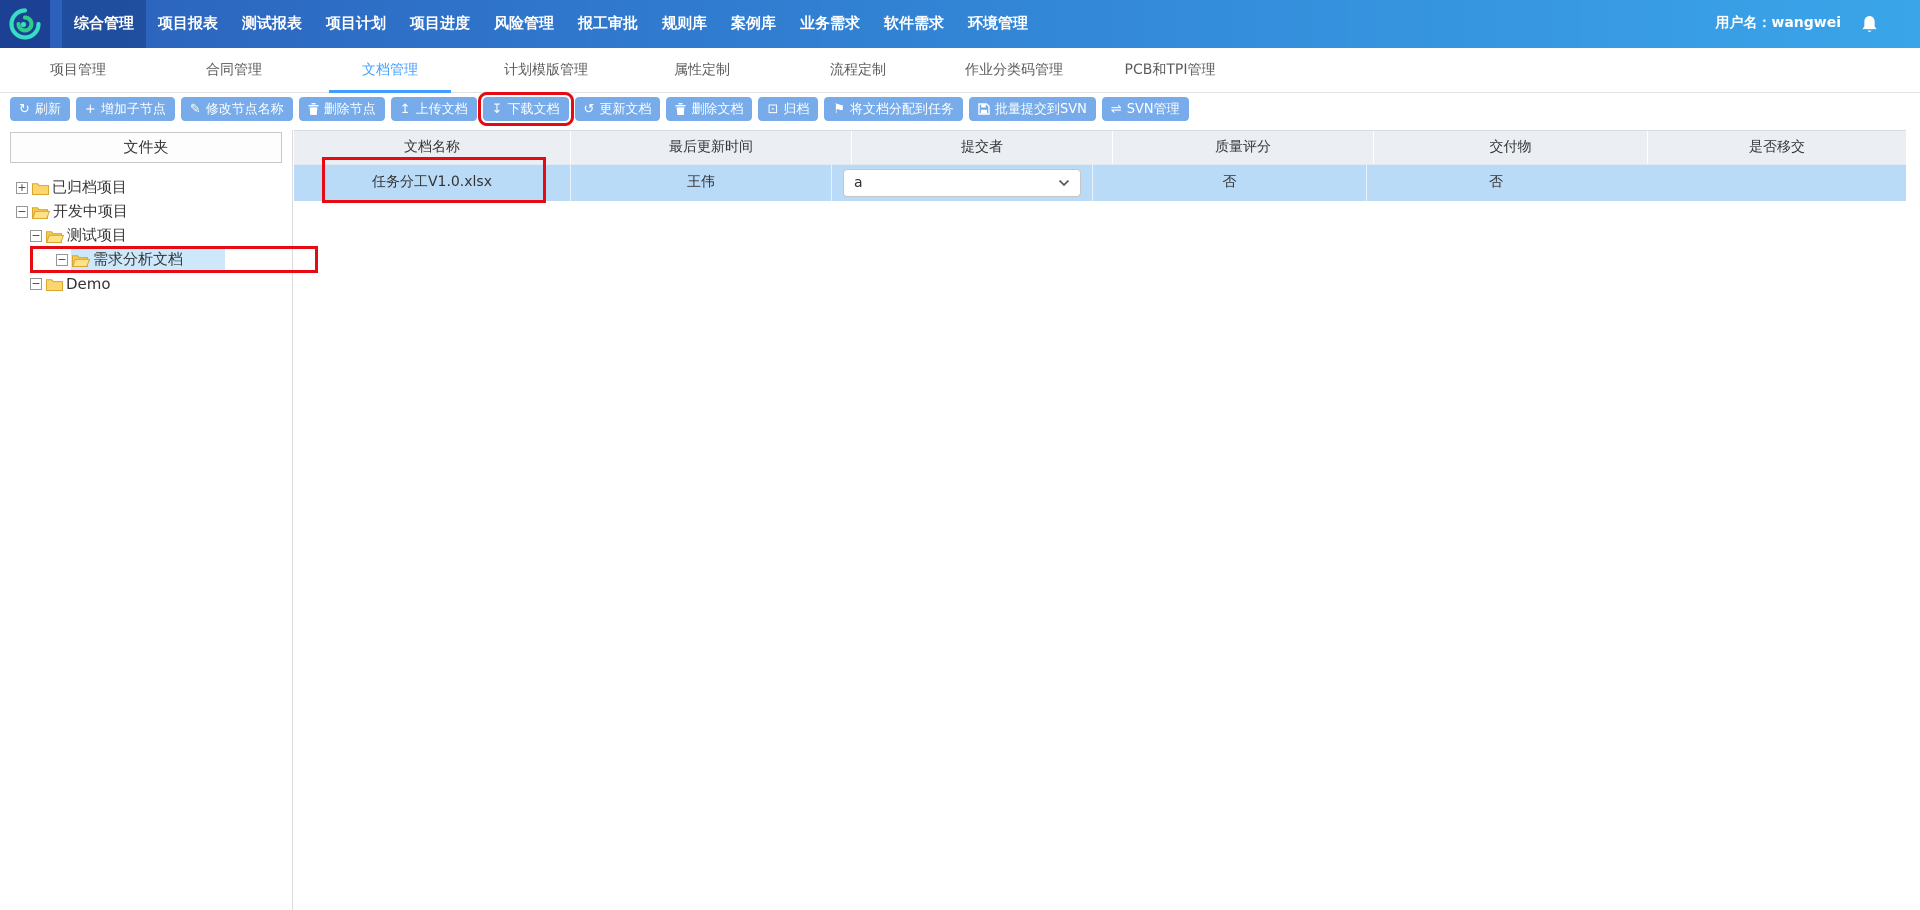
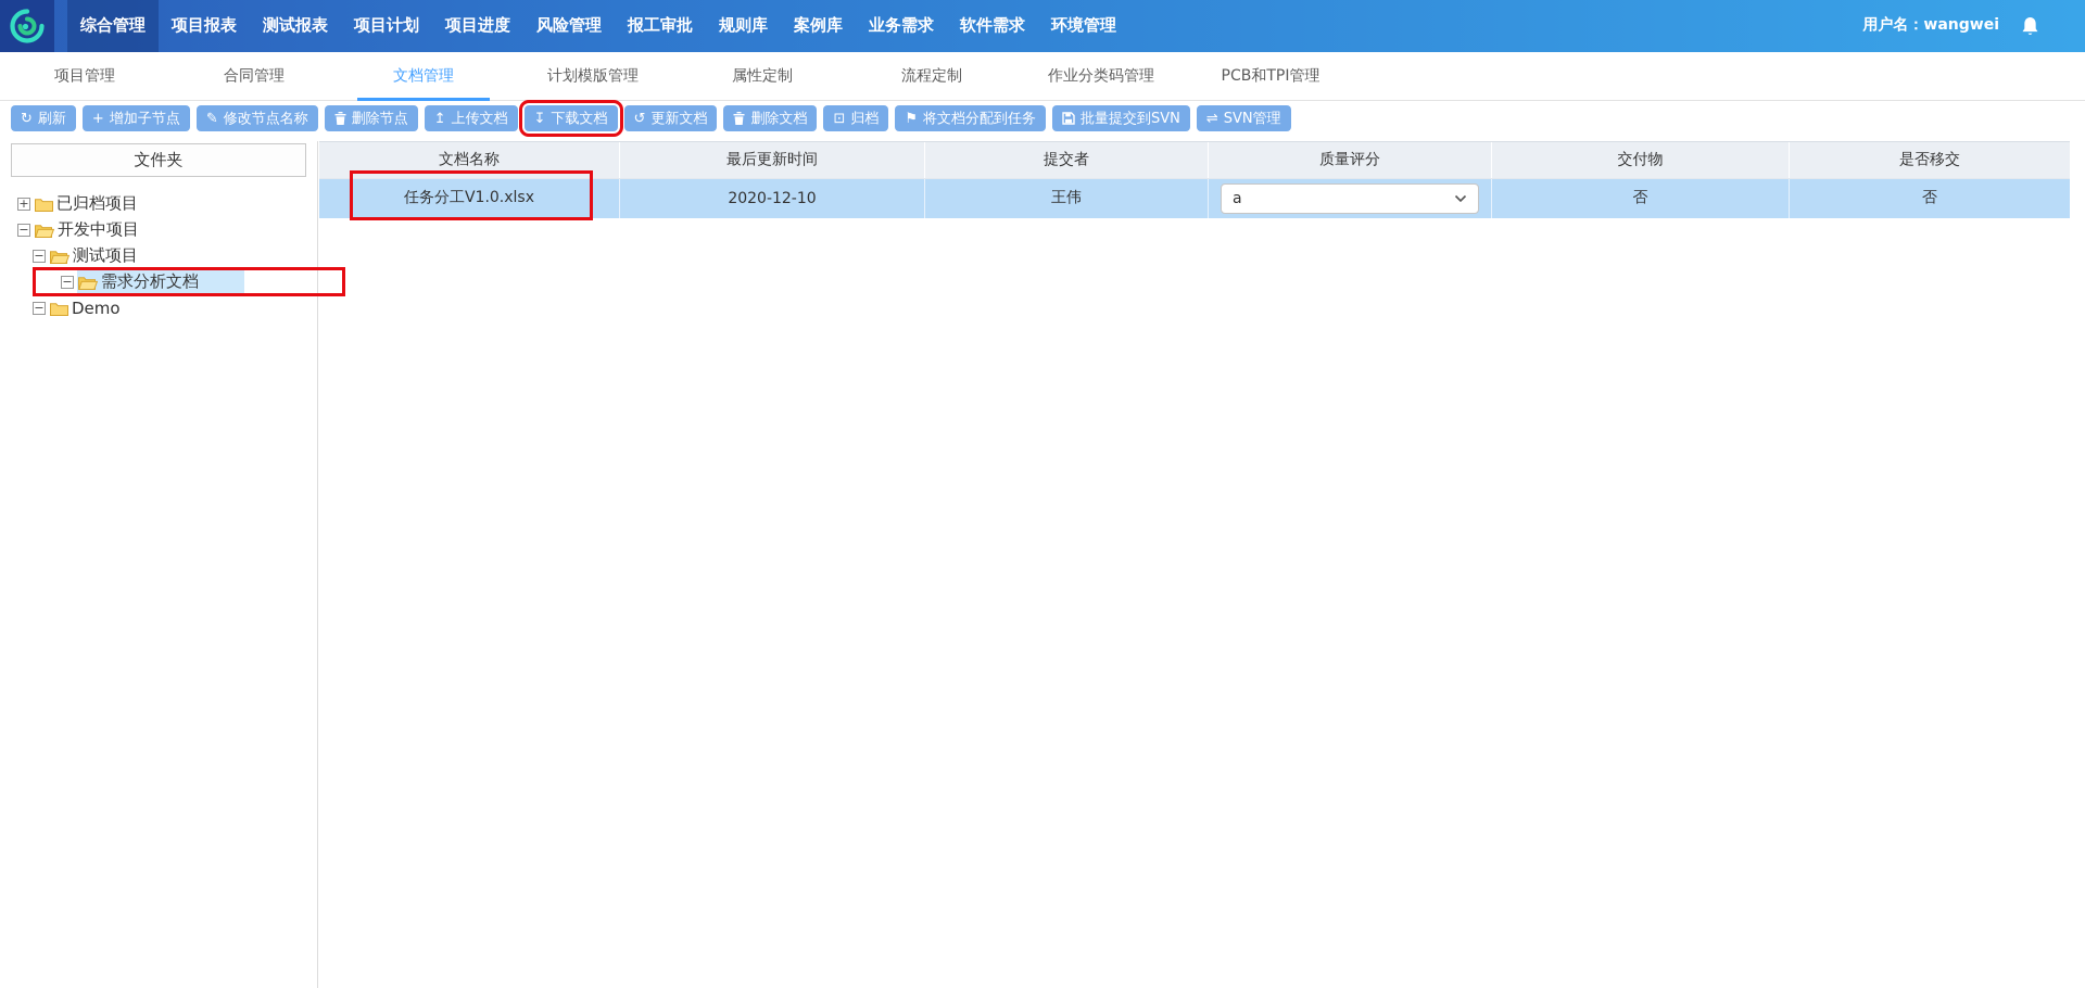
  综合管理
  项目报表
  测试报表
  项目计划
  项目进度
  风险管理
  报工审批
  规则库
  案例库
  业务需求
  软件需求
  环境管理
  用户名：wangwei
  项目管理
  合同管理
  文档管理
  计划模版管理
  属性定制
  流程定制
  作业分类码管理
  PCB和TPI管理
  ↻
  刷新
  +
  增加子节点
  ✎
  修改节点名称
  删除节点
  ↥
  上传文档
  ↧
  下载文档
  ↺
  更新文档
  删除文档
  ⊡
  归档
  ⚑
  将文档分配到任务
  批量提交到SVN
  ⇌
  SVN管理
  文件夹
  +
  已归档项目
  −
  开发中项目
  −
  测试项目
  −
  需求分析文档
  −
  Demo
  文档名称
  最后更新时间
  提交者
  质量评分
  交付物
  是否移交
  任务分工V1.0.xlsx
+ 2020-12-10
  王伟
  a
  否
  否
